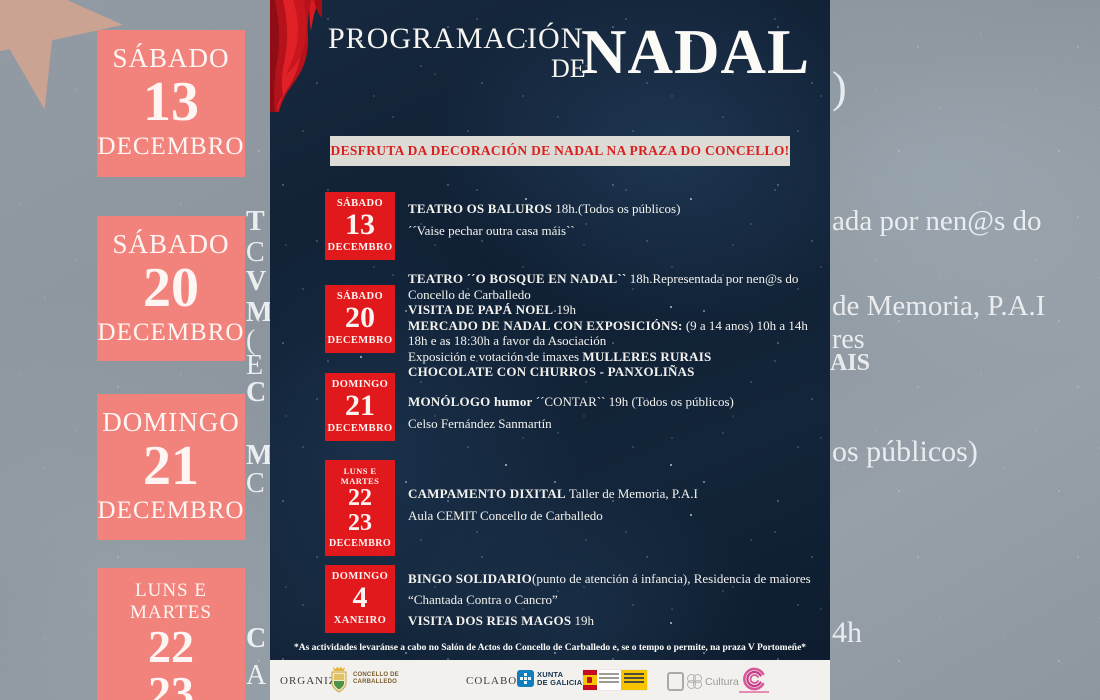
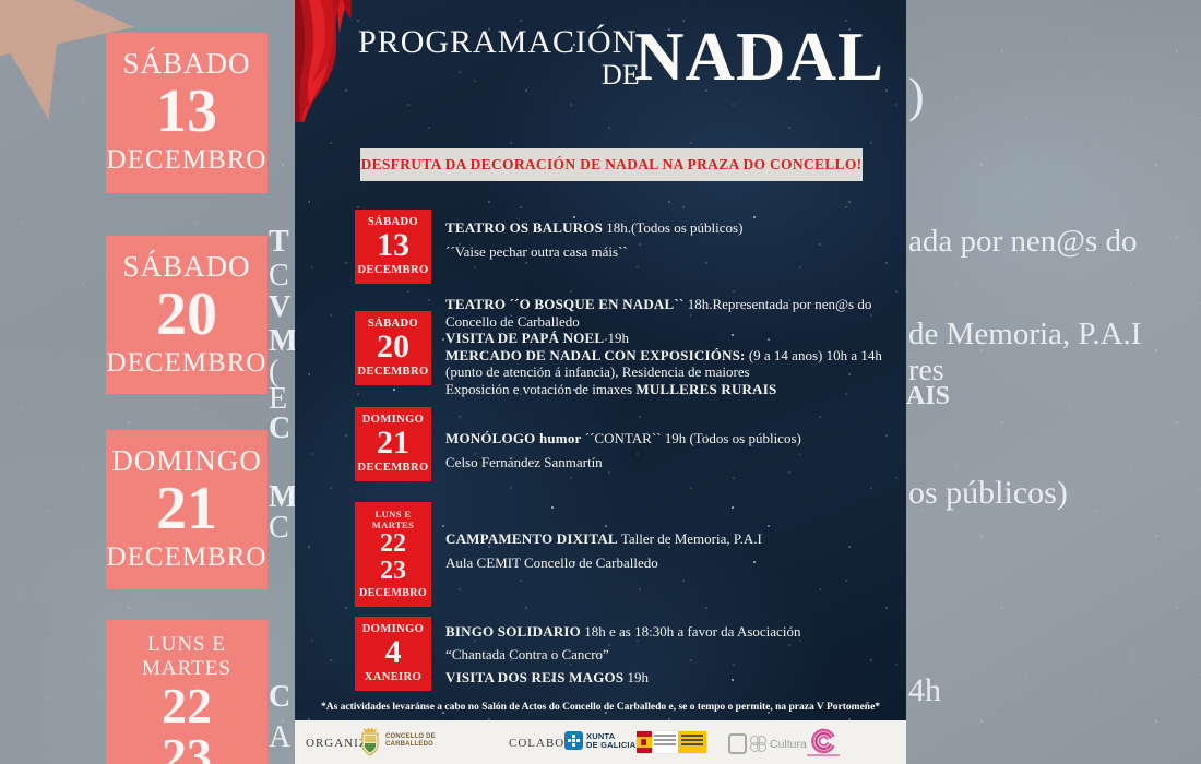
  SÁBADO
  13
  DECEMBRO
  SÁBADO
  20
  DECEMBRO
  DOMINGO
  21
  DECEMBRO
  LUNS E MARTES
  22
  23
  T
  C
  V
  M
  (
  E
  C
  M
  C
  C
  A
  )
  ada por nen@s do
  de Memoria, P.A.I
  res
  AIS
  os públicos)
  4h
  PROGRAMACIÓN
  DE
  NADAL
  DESFRUTA DA DECORACIÓN DE NADAL NA PRAZA DO CONCELLO!
  SÁBADO
  13
  DECEMBRO
  TEATRO OS BALUROS 18h.(Todos os públicos)
  ´´Vaise pechar outra casa máis``
  SÁBADO
  20
  DECEMBRO
  TEATRO ´´O BOSQUE EN NADAL`` 18h.Representada por nen@s do
  Concello de Carballedo
  VISITA DE PAPÁ NOEL 19h
  MERCADO DE NADAL CON EXPOSICIÓNS: (9 a 14 anos) 10h a 14h
- 18h e as 18:30h a favor da Asociación
+ (punto de atención á infancia), Residencia de maiores
  Exposición e votación de imaxes MULLERES RURAIS
- CHOCOLATE CON CHURROS - PANXOLIÑAS
  DOMINGO
  21
  DECEMBRO
  MONÓLOGO humor ´´CONTAR`` 19h (Todos os públicos)
  Celso Fernández Sanmartín
  LUNS E MARTES
  22
  23
  DECEMBRO
  CAMPAMENTO DIXITAL Taller de Memoria, P.A.I
  Aula CEMIT Concello de Carballedo
  DOMINGO
  4
  XANEIRO
- BINGO SOLIDARIO(punto de atención á infancia), Residencia de maiores
+ BINGO SOLIDARIO 18h e as 18:30h a favor da Asociación
  “Chantada Contra o Cancro”
  VISITA DOS REIS MAGOS 19h
  *As actividades levaránse a cabo no Salón de Actos do Concello de Carballedo e, se o tempo o permite, na praza V Portomeñe*
  ORGANI
  COLABO
  XUNTA
  DE GALICIA
  Cultura
